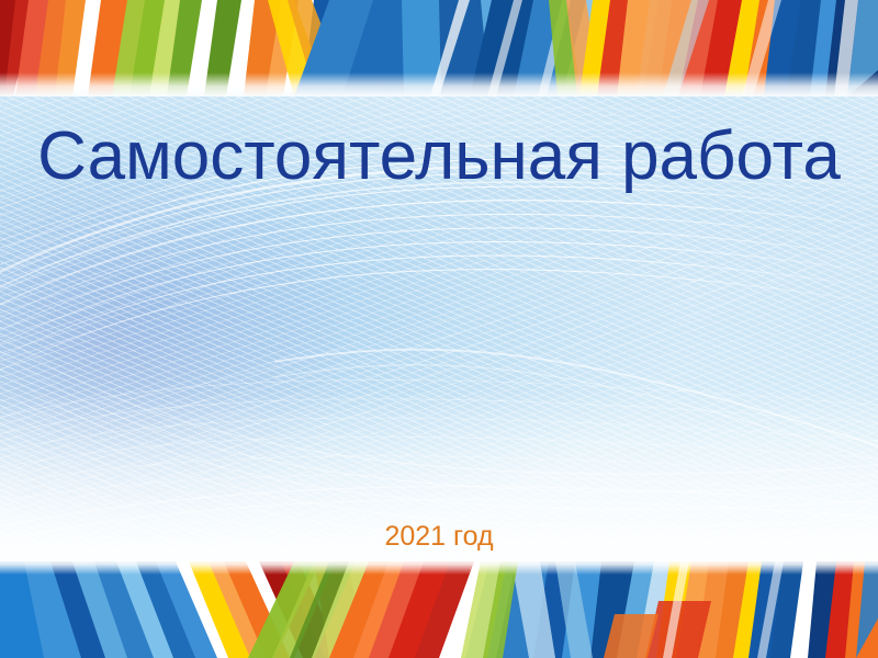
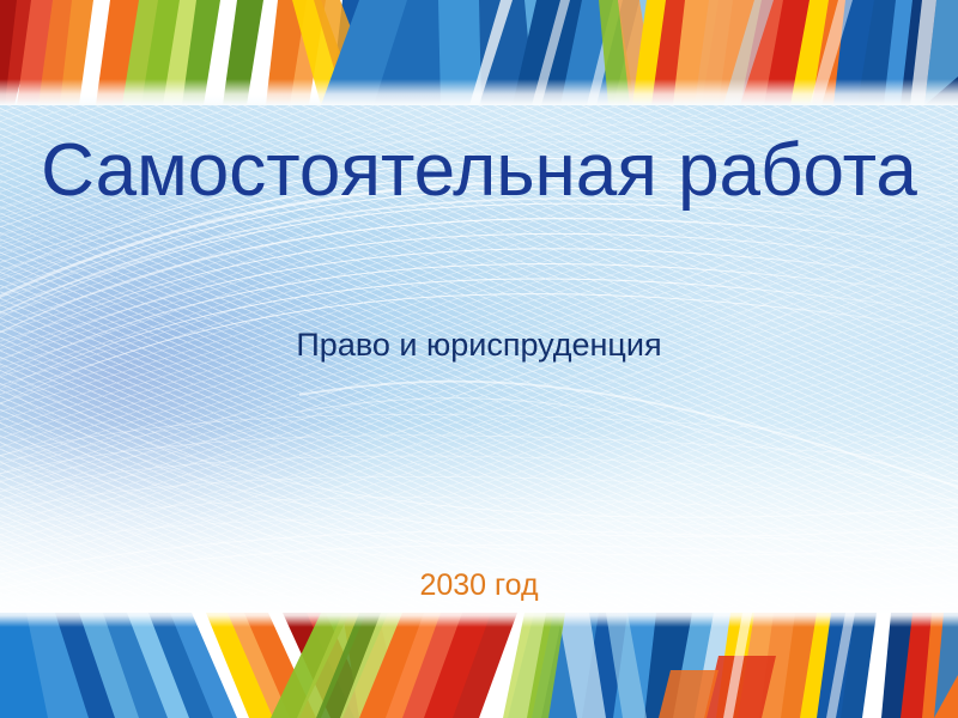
  Самостоятельная работа
+ Право и юриспруденция
- 2021 год
+ 2030 год
